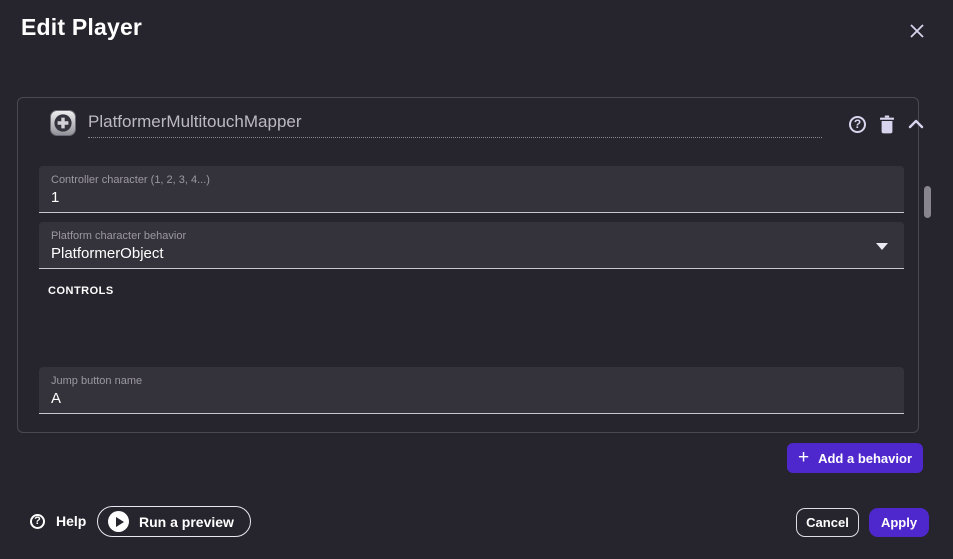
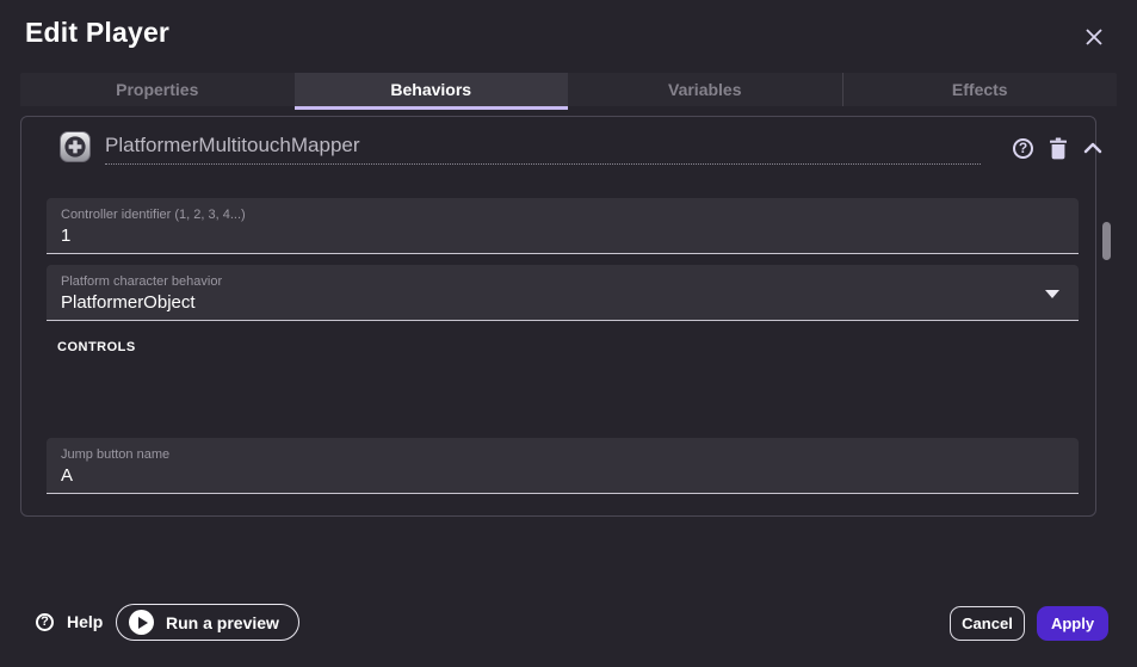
  Edit Player
+ Properties
+ Behaviors
+ Variables
+ Effects
  PlatformerMultitouchMapper
  ?
- Controller character (1, 2, 3, 4...)
+ Controller identifier (1, 2, 3, 4...)
  1
  Platform character behavior
  PlatformerObject
  CONTROLS
  Jump button name
  A
- +
- Add a behavior
  ?
  Help
  Run a preview
  Cancel
  Apply
